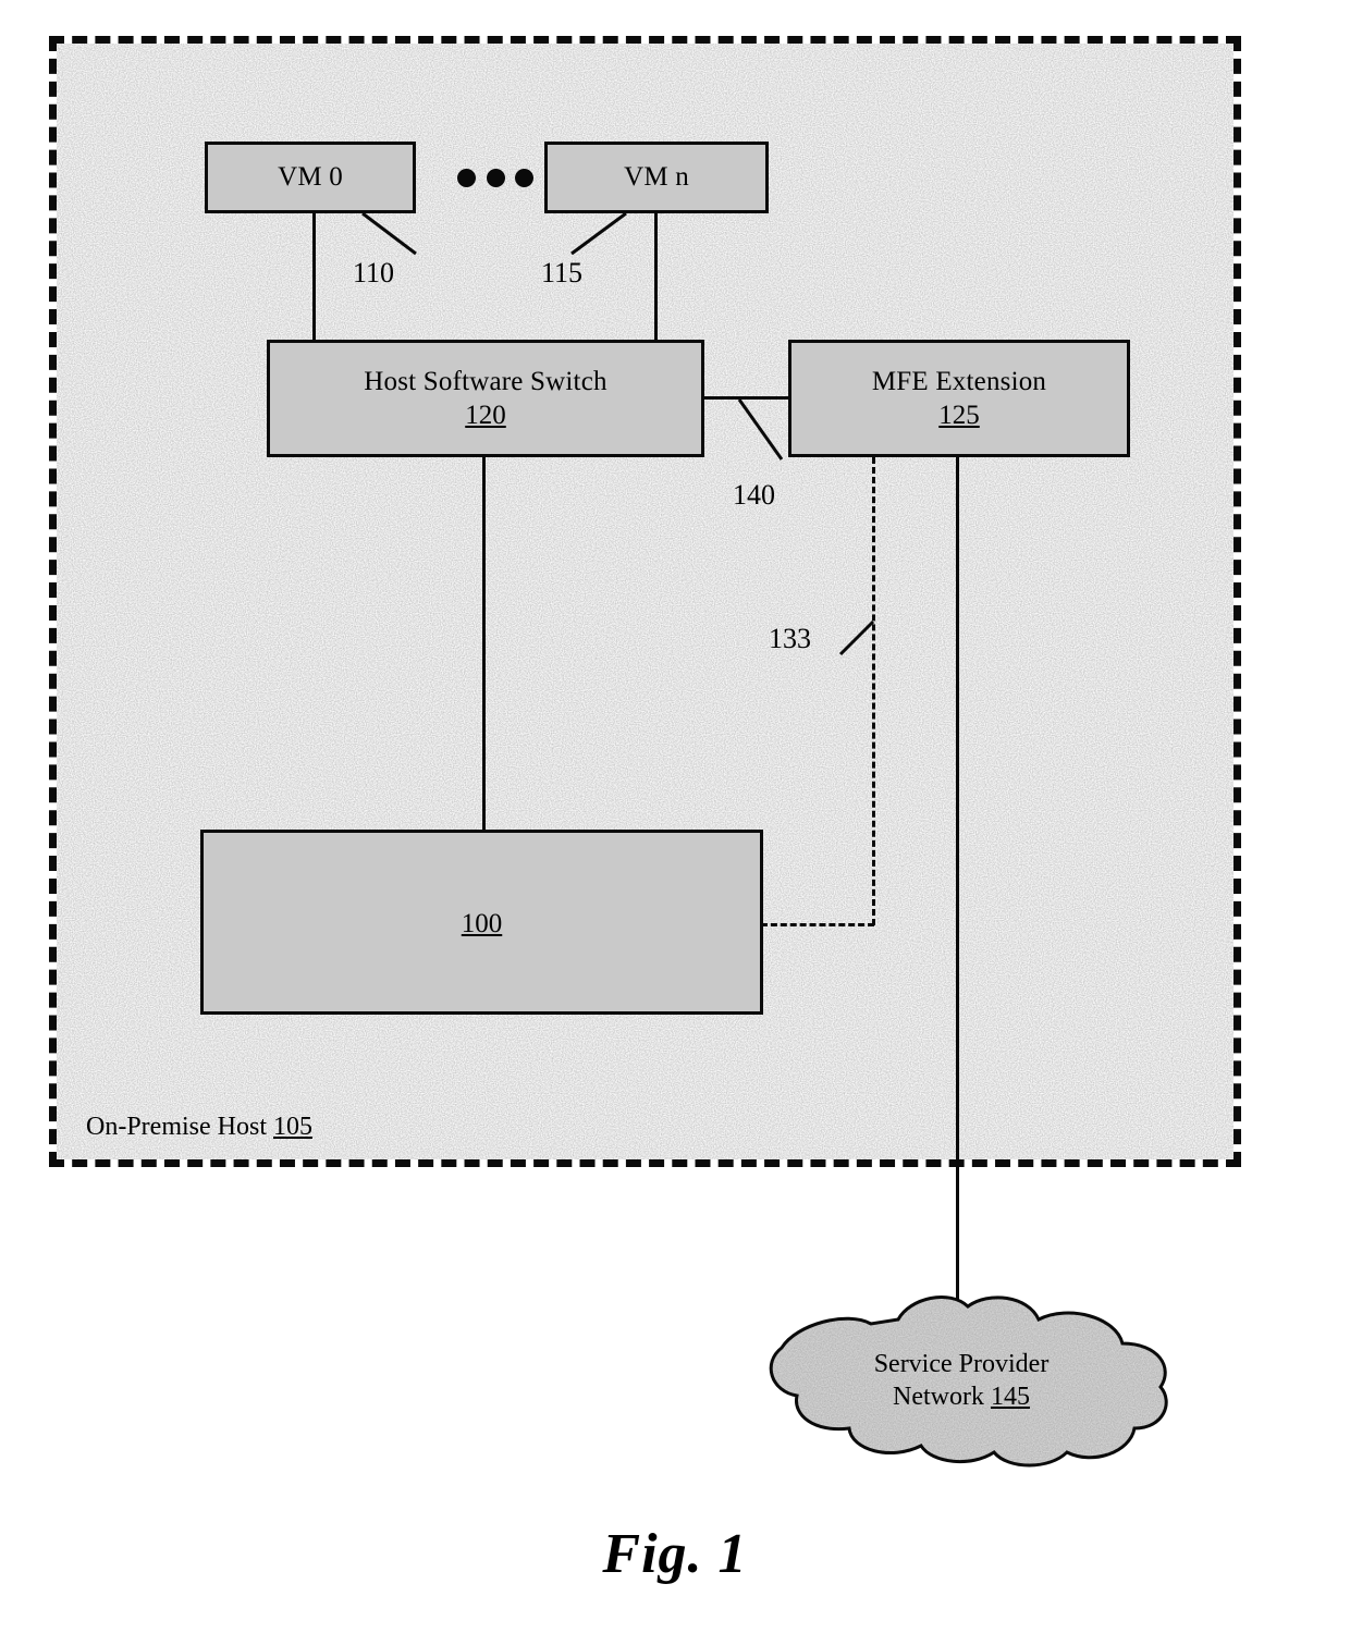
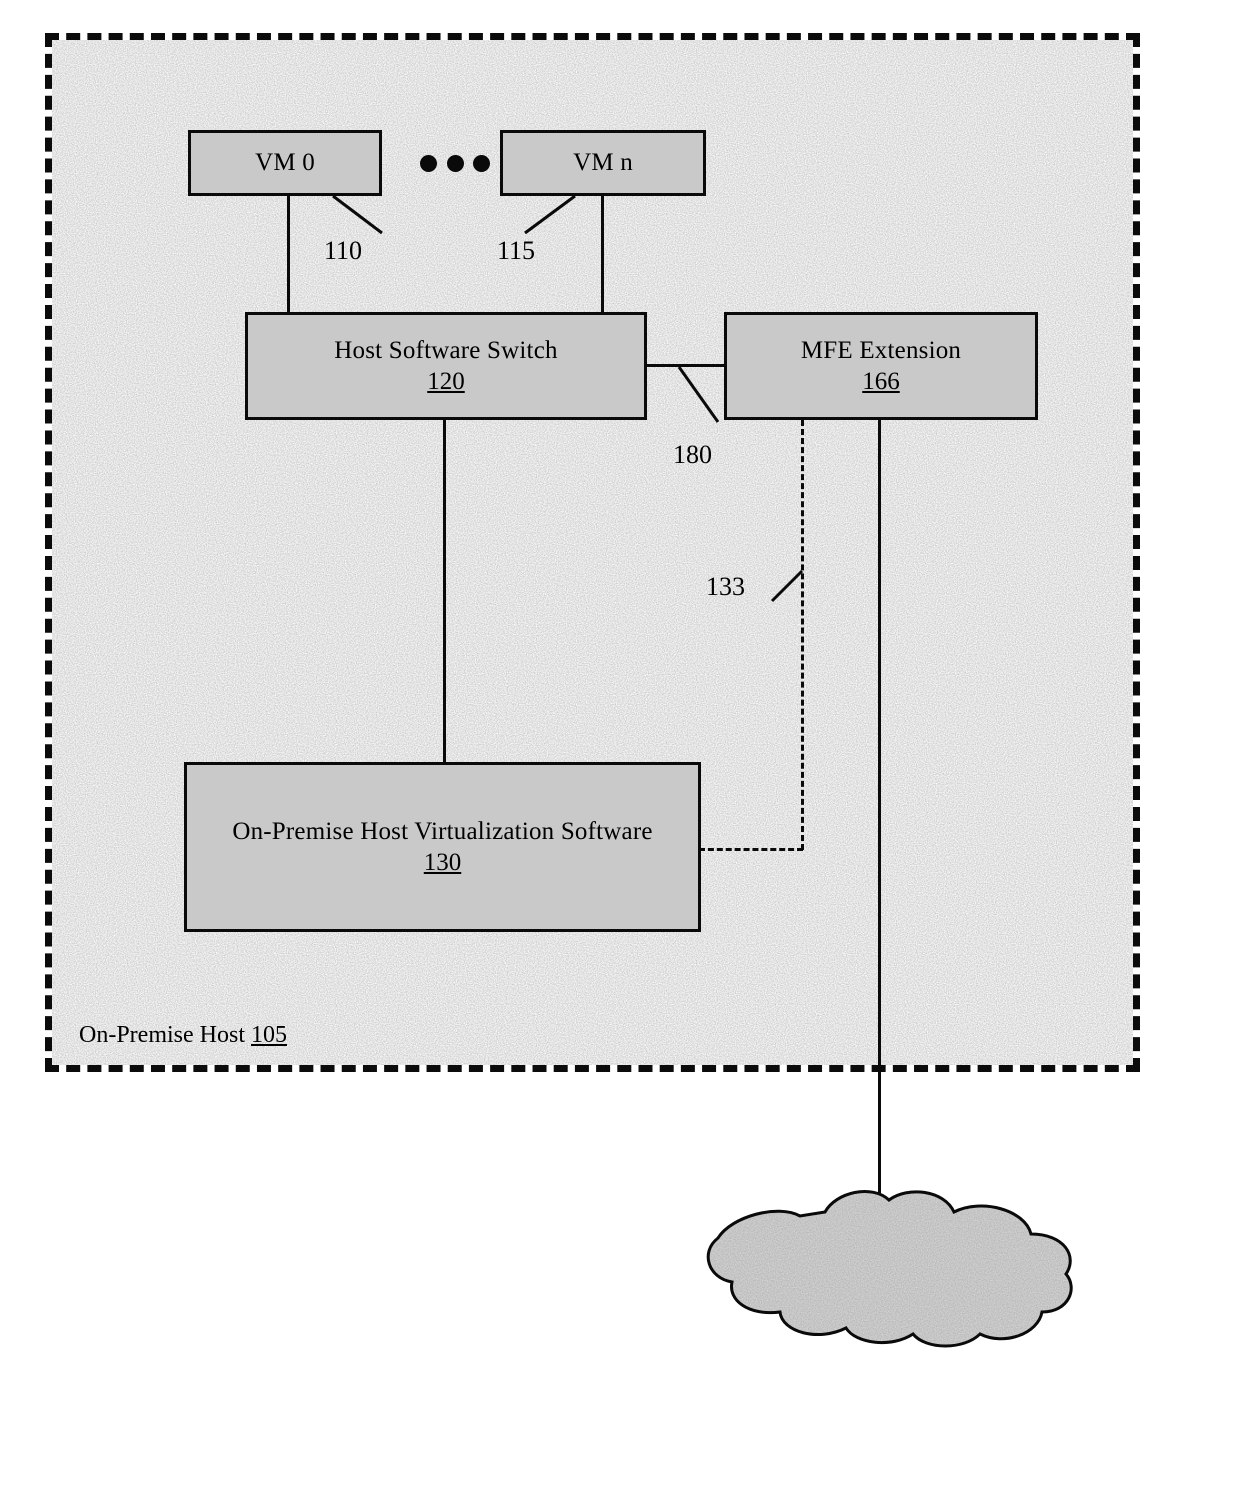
  VM 0
  VM n
  Host Software Switch
  120
  MFE Extension
- 125
+ 166
+ On-Premise Host Virtualization Software
- 100
+ 130
  110
  115
- 140
+ 180
  133
  On-Premise Host 105
- Service Provider
- Network 145
- Fig. 1
